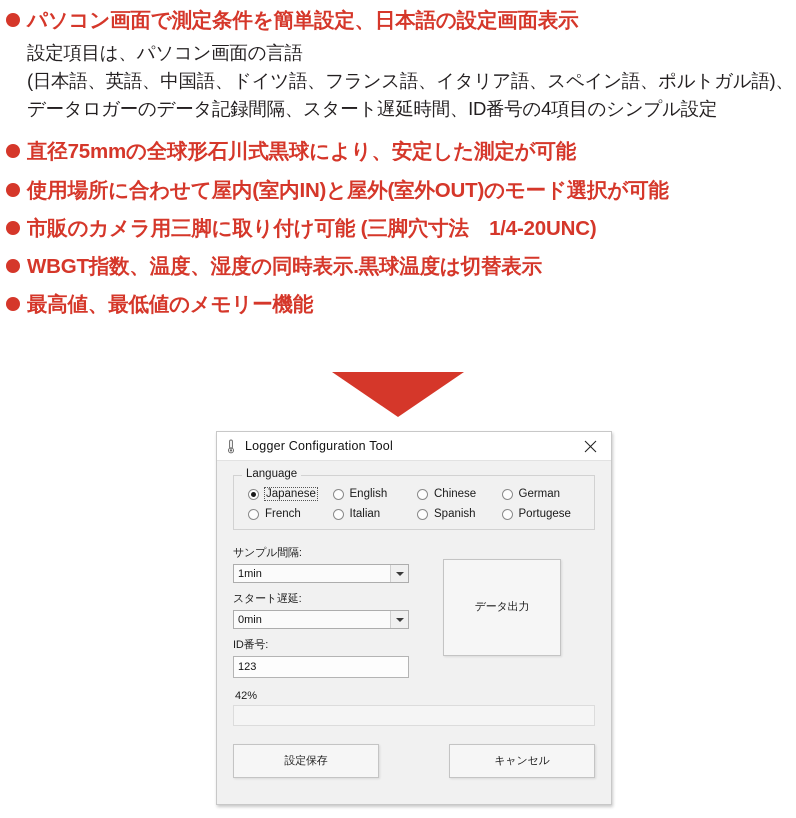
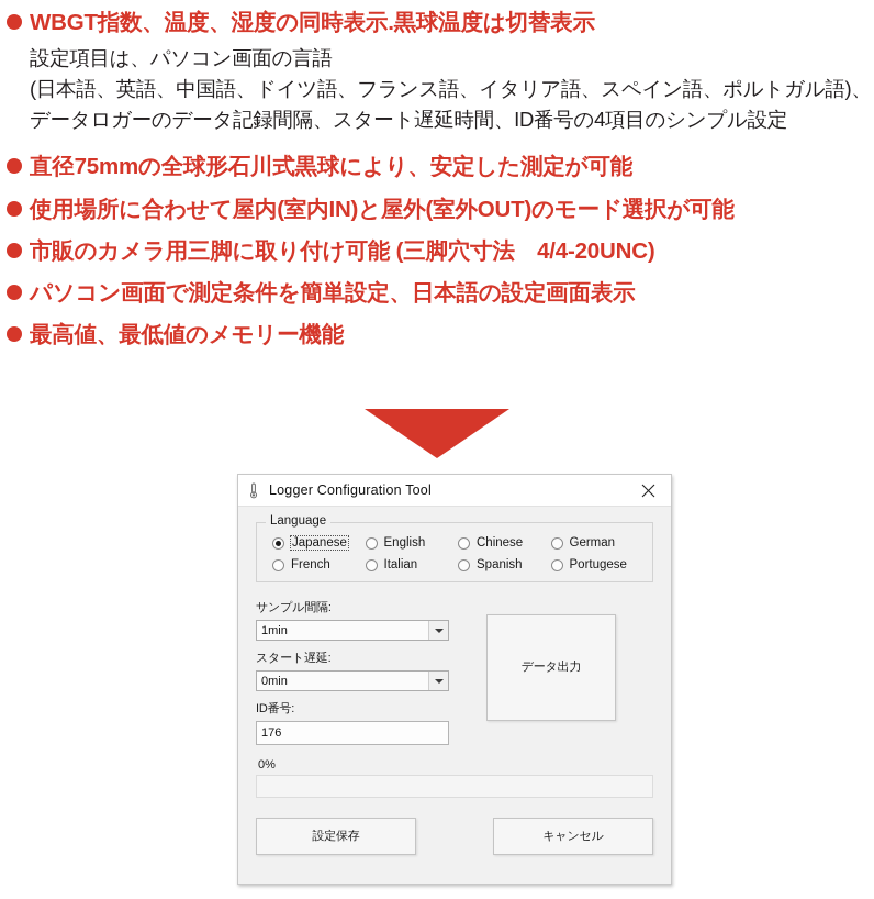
- パソコン画面で測定条件を簡単設定、日本語の設定画面表示
+ WBGT指数、温度、湿度の同時表示.黒球温度は切替表示
  設定項目は、パソコン画面の言語
  (日本語、英語、中国語、ドイツ語、フランス語、イタリア語、スペイン語、ポルトガル語)、
  データロガーのデータ記録間隔、スタート遅延時間、ID番号の4項目のシンプル設定
  直径75mmの全球形石川式黒球により、安定した測定が可能
  使用場所に合わせて屋内(室内IN)と屋外(室外OUT)のモード選択が可能
- 市販のカメラ用三脚に取り付け可能 (三脚穴寸法 1/4-20UNC)
+ 市販のカメラ用三脚に取り付け可能 (三脚穴寸法 4/4-20UNC)
- WBGT指数、温度、湿度の同時表示.黒球温度は切替表示
+ パソコン画面で測定条件を簡単設定、日本語の設定画面表示
  最高値、最低値のメモリー機能
  Logger Configuration Tool
  Language
  Japanese
  English
  Chinese
  German
  French
  Italian
  Spanish
  Portugese
  サンプル間隔:
  1min
  スタート遅延:
  0min
  ID番号:
- 123
+ 176
  データ出力
- 42%
+ 0%
  設定保存
  キャンセル
